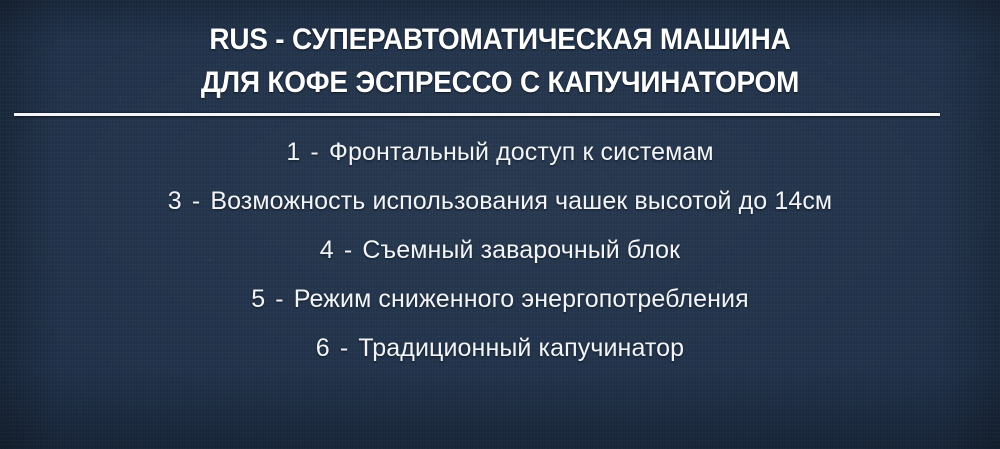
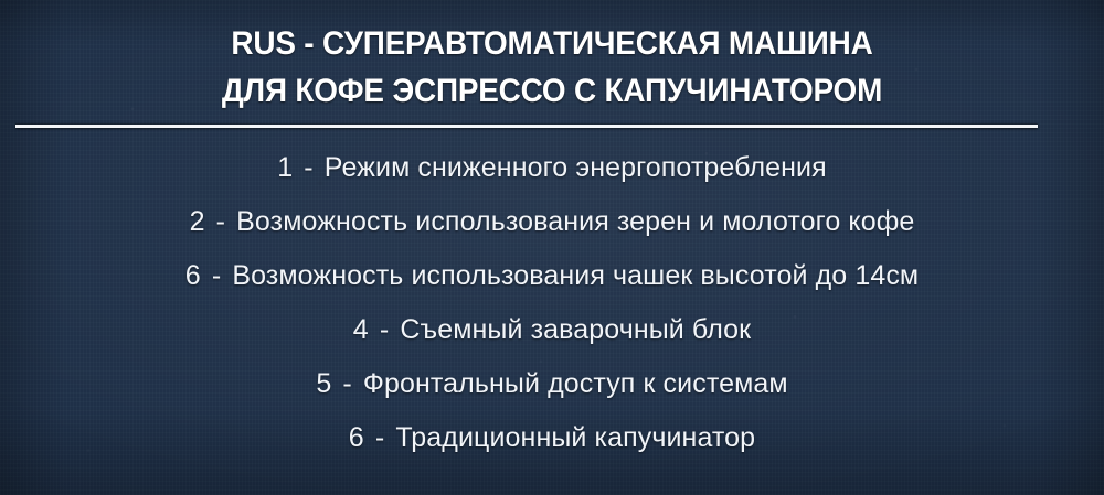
  RUS - СУПЕРАВТОМАТИЧЕСКАЯ МАШИНА
  ДЛЯ КОФЕ ЭСПРЕССО С КАПУЧИНАТОРОМ
- 1 - Фронтальный доступ к системам
+ 1 - Режим сниженного энергопотребления
+ 2 - Возможность использования зерен и молотого кофе
- 3 - Возможность использования чашек высотой до 14см
+ 6 - Возможность использования чашек высотой до 14см
  4 - Съемный заварочный блок
- 5 - Режим сниженного энергопотребления
+ 5 - Фронтальный доступ к системам
  6 - Традиционный капучинатор
